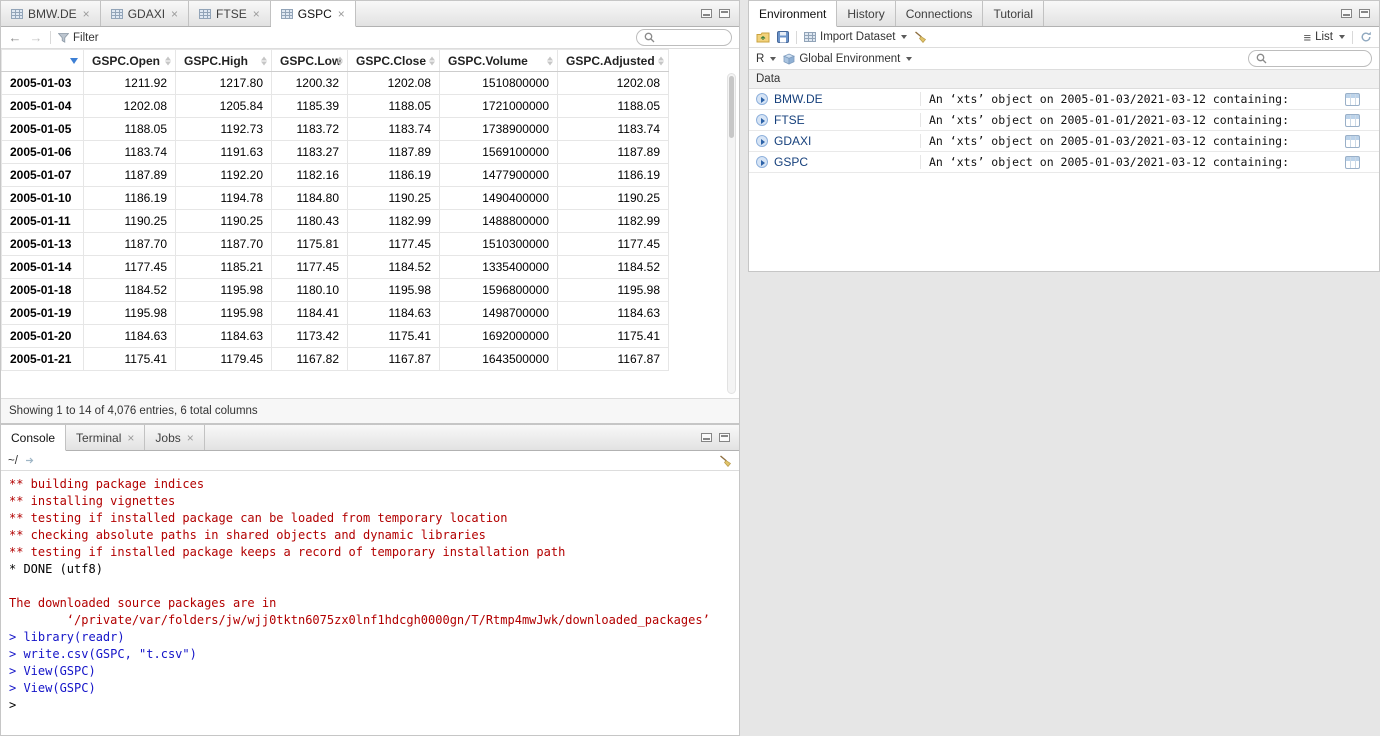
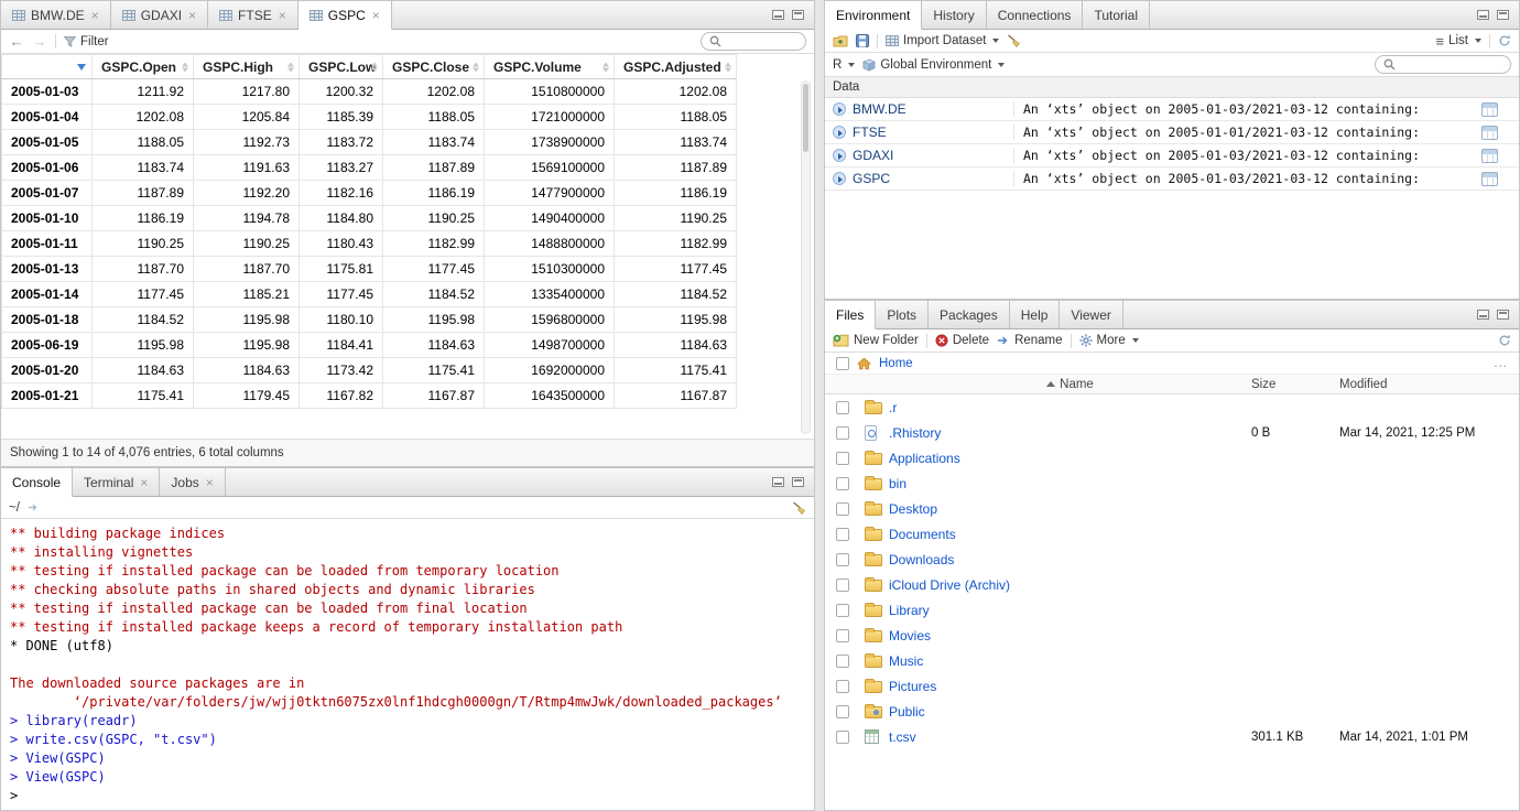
  BMW.DE
  ×
  GDAXI
  ×
  FTSE
  ×
  GSPC
  ×
  ←
  →
  Filter
  	GSPC.Open	GSPC.High	GSPC.Low	GSPC.Close	GSPC.Volume	GSPC.Adjusted
  2005-01-03	1211.92	1217.80	1200.32	1202.08	1510800000	1202.08
  2005-01-04	1202.08	1205.84	1185.39	1188.05	1721000000	1188.05
  2005-01-05	1188.05	1192.73	1183.72	1183.74	1738900000	1183.74
  2005-01-06	1183.74	1191.63	1183.27	1187.89	1569100000	1187.89
  2005-01-07	1187.89	1192.20	1182.16	1186.19	1477900000	1186.19
  2005-01-10	1186.19	1194.78	1184.80	1190.25	1490400000	1190.25
  2005-01-11	1190.25	1190.25	1180.43	1182.99	1488800000	1182.99
  2005-01-13	1187.70	1187.70	1175.81	1177.45	1510300000	1177.45
  2005-01-14	1177.45	1185.21	1177.45	1184.52	1335400000	1184.52
  2005-01-18	1184.52	1195.98	1180.10	1195.98	1596800000	1195.98
- 2005-01-19	1195.98	1195.98	1184.41	1184.63	1498700000	1184.63
+ 2005-06-19	1195.98	1195.98	1184.41	1184.63	1498700000	1184.63
  2005-01-20	1184.63	1184.63	1173.42	1175.41	1692000000	1175.41
  2005-01-21	1175.41	1179.45	1167.82	1167.87	1643500000	1167.87
  Showing 1 to 14 of 4,076 entries, 6 total columns
  Console
  Terminal
  ×
  Jobs
  ×
  ~/
  ** building package indices
  ** installing vignettes
  ** testing if installed package can be loaded from temporary location
  ** checking absolute paths in shared objects and dynamic libraries
+ ** testing if installed package can be loaded from final location
  ** testing if installed package keeps a record of temporary installation path
  * DONE (utf8)
  The downloaded source packages are in
  ‘/private/var/folders/jw/wjj0tktn6075zx0lnf1hdcgh0000gn/T/Rtmp4mwJwk/downloaded_packages’
  > library(readr)
  > write.csv(GSPC, "t.csv")
  > View(GSPC)
  > View(GSPC)
  >
  Environment
  History
  Connections
  Tutorial
  Import Dataset
  ≡
  List
  R
  Global Environment
  Data
  BMW.DE
  An ‘xts’ object on 2005-01-03/2021-03-12 containing:
  FTSE
  An ‘xts’ object on 2005-01-01/2021-03-12 containing:
  GDAXI
  An ‘xts’ object on 2005-01-03/2021-03-12 containing:
  GSPC
  An ‘xts’ object on 2005-01-03/2021-03-12 containing:
+ Files
+ Plots
+ Packages
+ Help
+ Viewer
+ New Folder
+ Delete
+ Rename
+ More
+ Home
+ ...
+ Name
+ Size
+ Modified
+ .r
+ .Rhistory
+ 0 B
+ Mar 14, 2021, 12:25 PM
+ Applications
+ bin
+ Desktop
+ Documents
+ Downloads
+ iCloud Drive (Archiv)
+ Library
+ Movies
+ Music
+ Pictures
+ Public
+ t.csv
+ 301.1 KB
+ Mar 14, 2021, 1:01 PM
